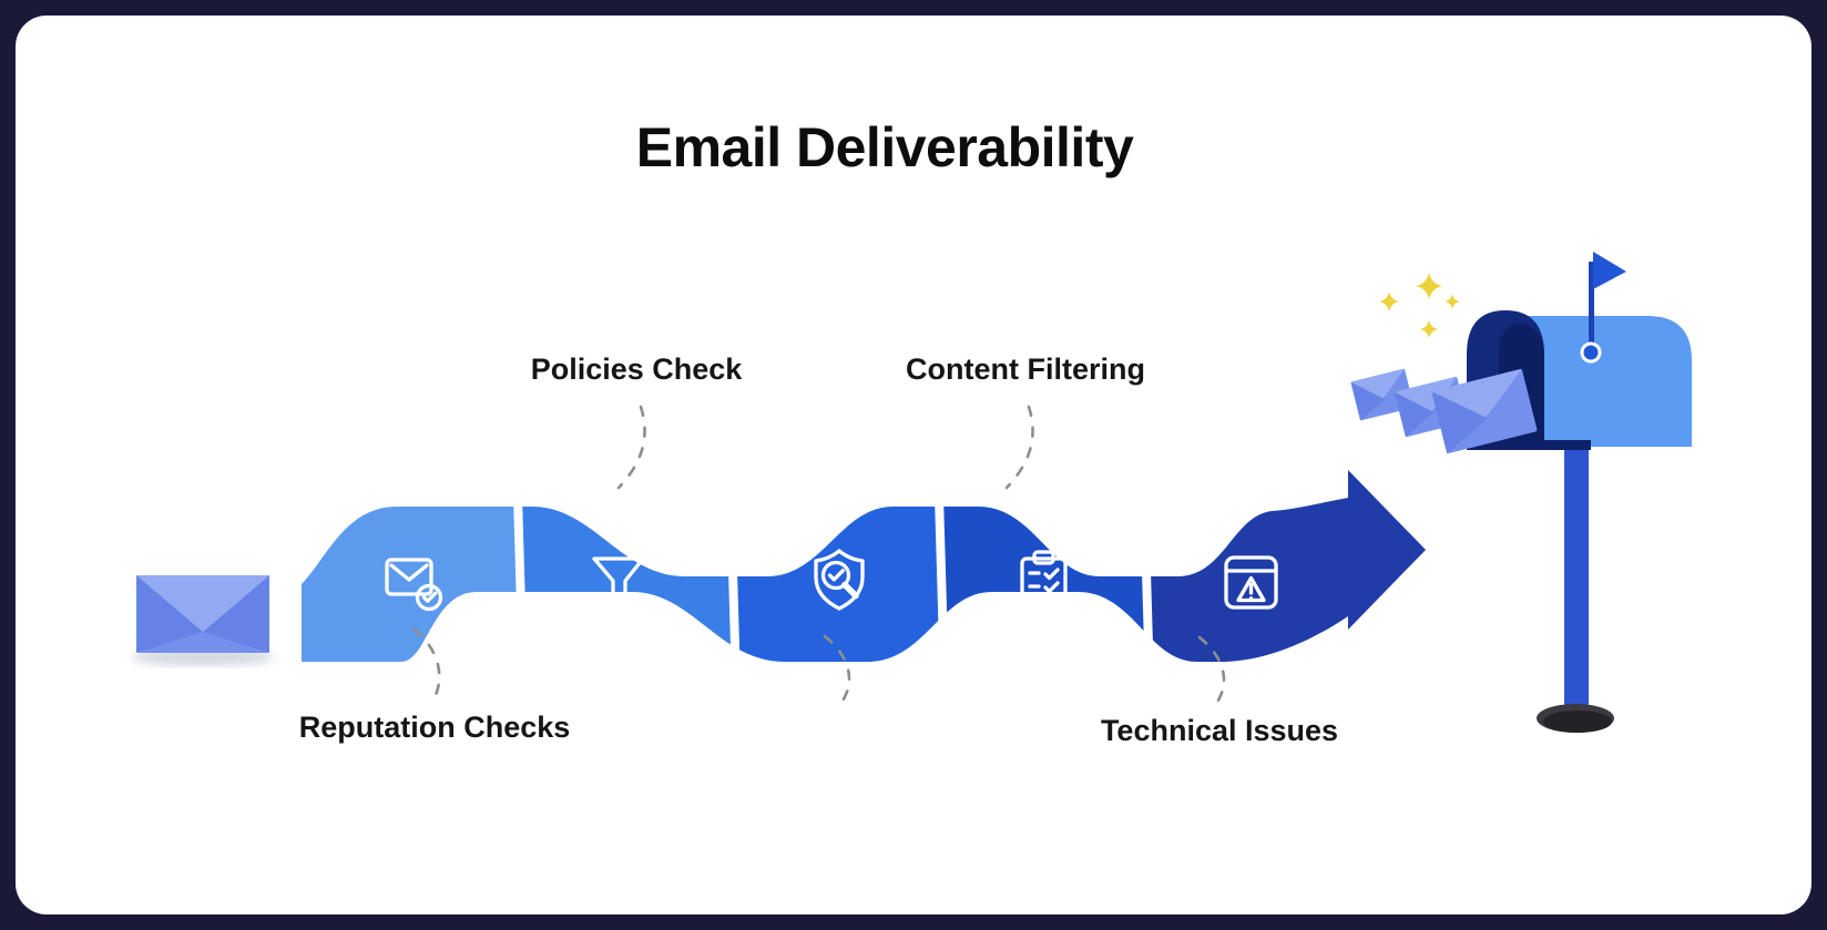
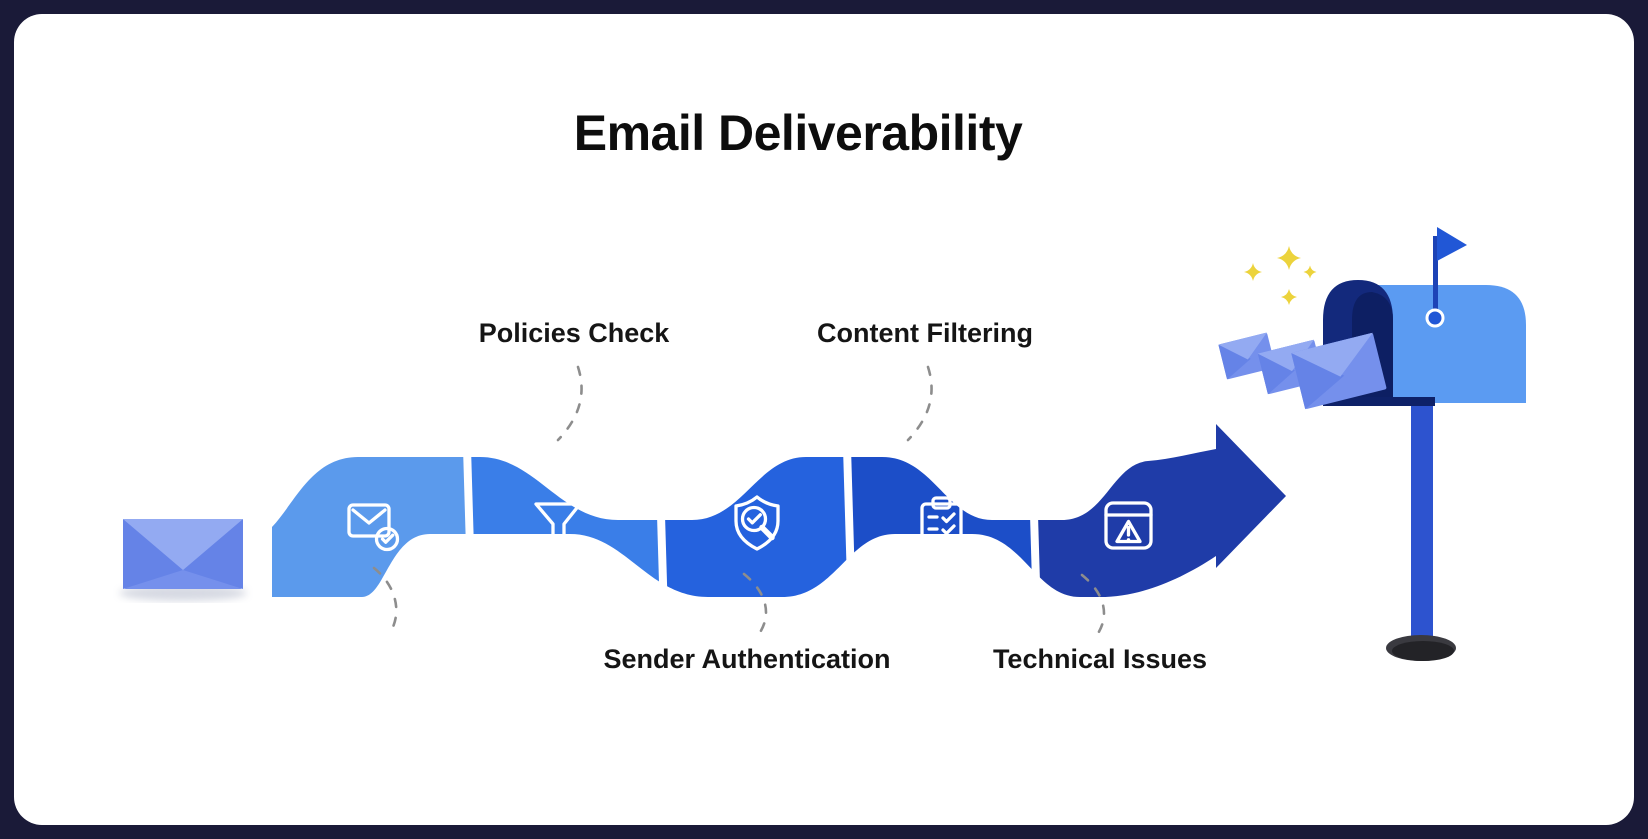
  Email Deliverability
- Reputation Checks
  Policies Check
+ Sender Authentication
  Content Filtering
  Technical Issues
